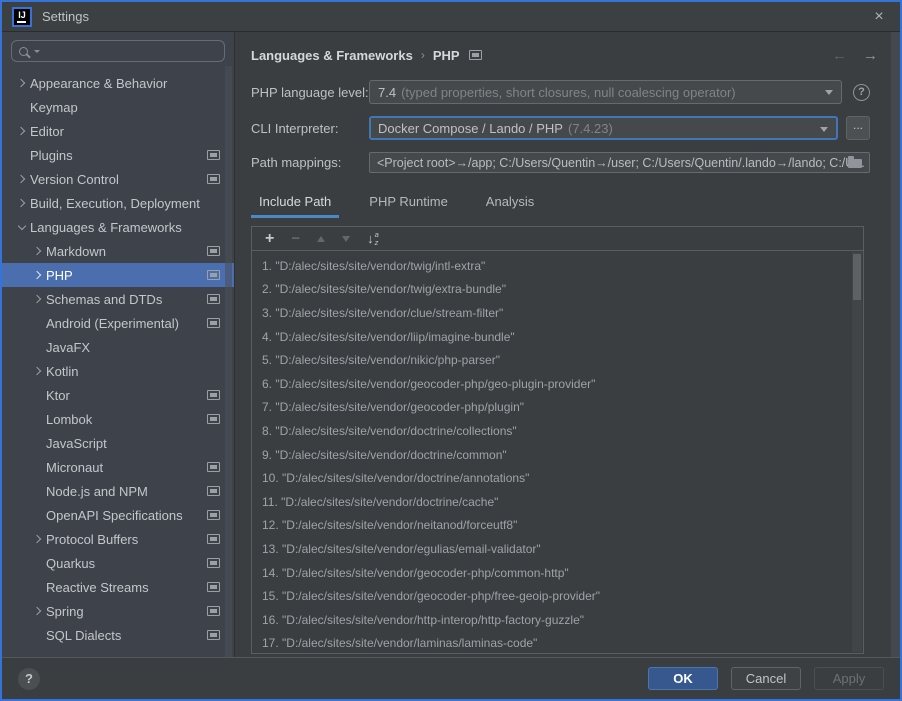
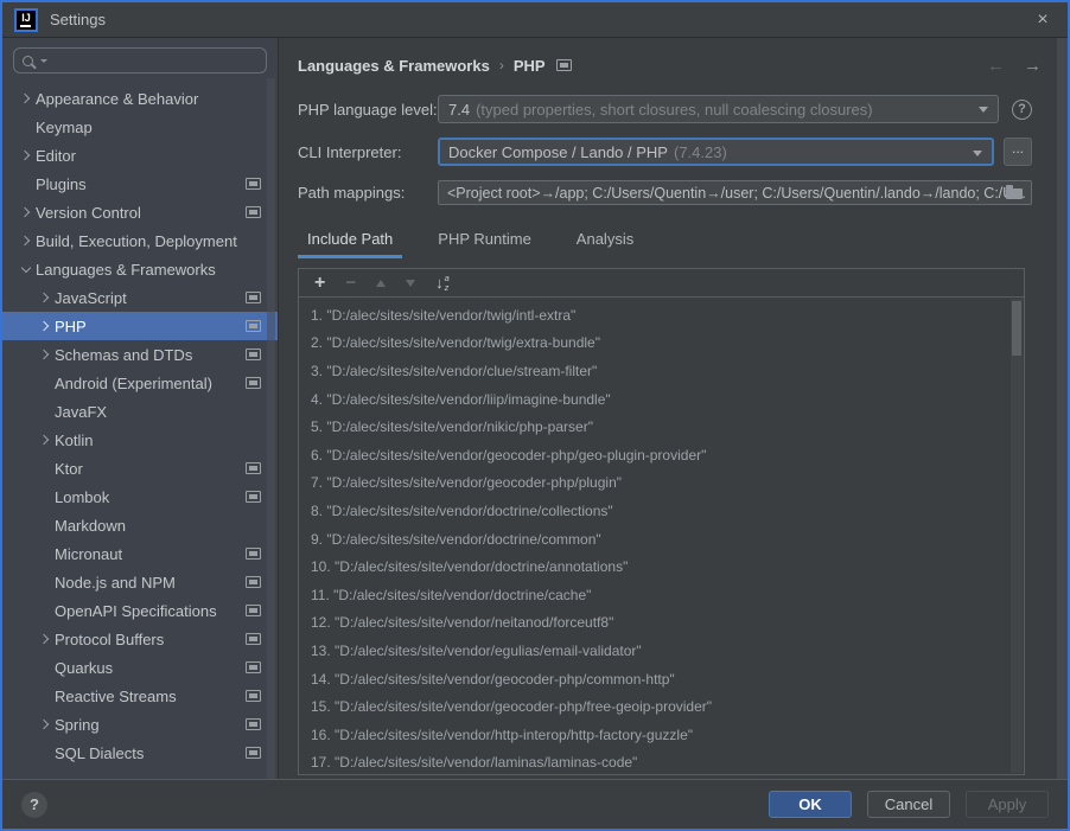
  IJ
  Settings
  ×
  Appearance & Behavior
  Keymap
  Editor
  Plugins
  Version Control
  Build, Execution, Deployment
  Languages & Frameworks
- Markdown
+ JavaScript
  PHP
  Schemas and DTDs
  Android (Experimental)
  JavaFX
  Kotlin
  Ktor
  Lombok
- JavaScript
+ Markdown
  Micronaut
  Node.js and NPM
  OpenAPI Specifications
  Protocol Buffers
  Quarkus
  Reactive Streams
  Spring
  SQL Dialects
  Languages & Frameworks
  ›
  PHP
  ←
  →
  PHP language level:
  7.4
- (typed properties, short closures, null coalescing operator)
+ (typed properties, short closures, null coalescing closures)
  ?
  CLI Interpreter:
  Docker Compose / Lando / PHP
  (7.4.23)
  ...
  Path mappings:
  <Project root>→/app; C:/Users/Quentin→/user; C:/Users/Quentin/.lando→/lando; C:/.
  Include Path
  PHP Runtime
  Analysis
  +
  −
  ↓
  a
  z
  1. "D:/alec/sites/site/vendor/twig/intl-extra"
  2. "D:/alec/sites/site/vendor/twig/extra-bundle"
  3. "D:/alec/sites/site/vendor/clue/stream-filter"
  4. "D:/alec/sites/site/vendor/liip/imagine-bundle"
  5. "D:/alec/sites/site/vendor/nikic/php-parser"
  6. "D:/alec/sites/site/vendor/geocoder-php/geo-plugin-provider"
  7. "D:/alec/sites/site/vendor/geocoder-php/plugin"
  8. "D:/alec/sites/site/vendor/doctrine/collections"
  9. "D:/alec/sites/site/vendor/doctrine/common"
  10. "D:/alec/sites/site/vendor/doctrine/annotations"
  11. "D:/alec/sites/site/vendor/doctrine/cache"
  12. "D:/alec/sites/site/vendor/neitanod/forceutf8"
  13. "D:/alec/sites/site/vendor/egulias/email-validator"
  14. "D:/alec/sites/site/vendor/geocoder-php/common-http"
  15. "D:/alec/sites/site/vendor/geocoder-php/free-geoip-provider"
  16. "D:/alec/sites/site/vendor/http-interop/http-factory-guzzle"
  17. "D:/alec/sites/site/vendor/laminas/laminas-code"
  ?
  OK
  Cancel
  Apply
